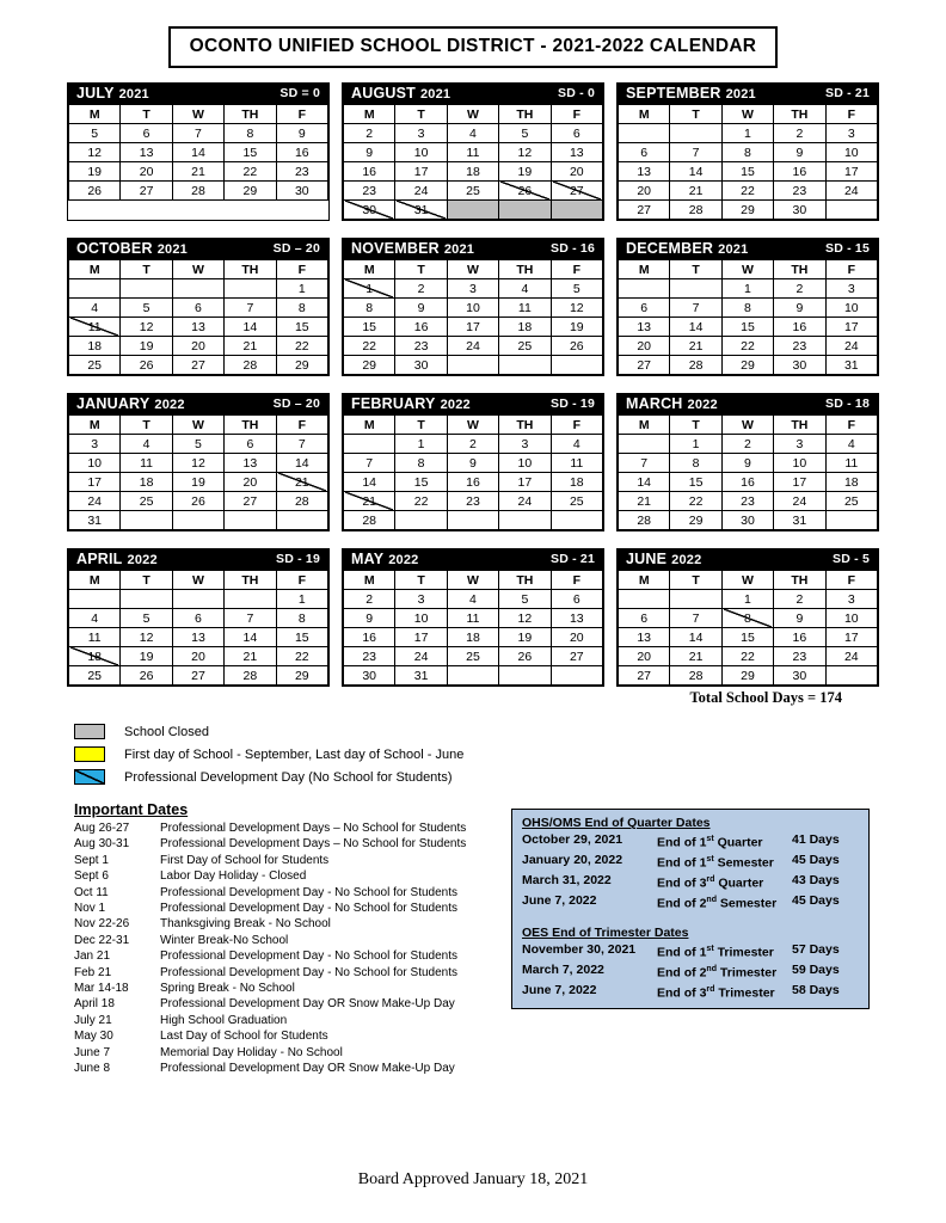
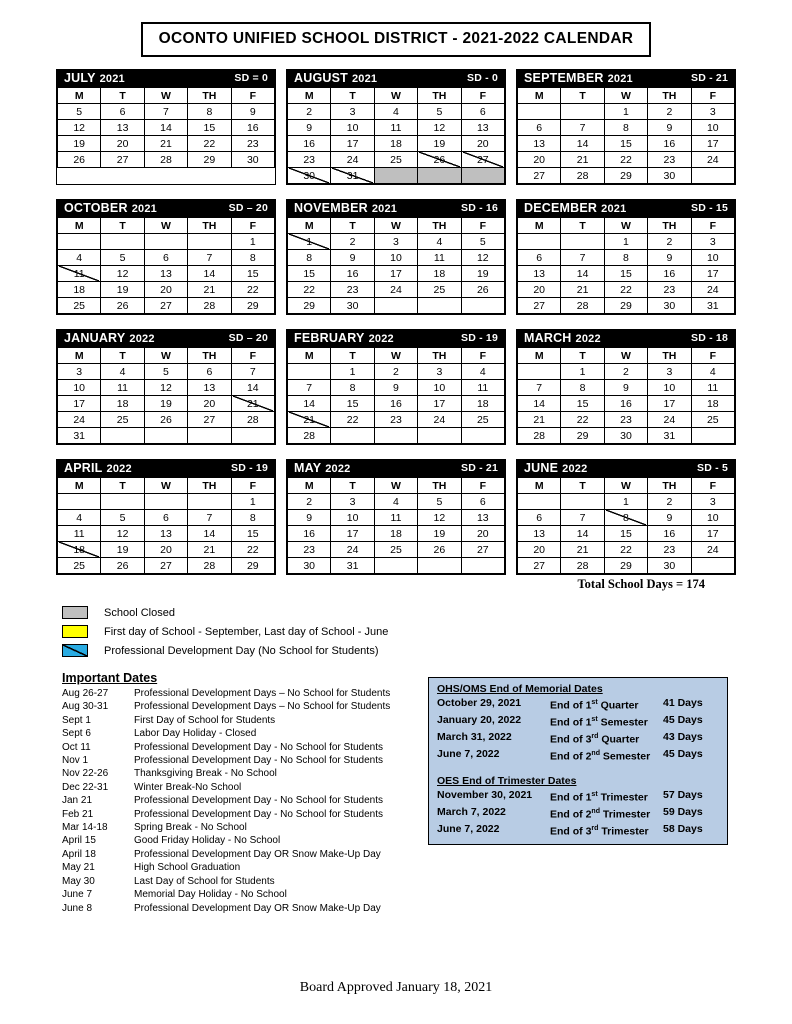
  OCONTO UNIFIED SCHOOL DISTRICT - 2021-2022 CALENDAR
  JULY 2021
  SD = 0
  M	T	W	TH	F
  5	6	7	8	9
  12	13	14	15	16
  19	20	21	22	23
  26	27	28	29	30
  AUGUST 2021
  SD - 0
  M	T	W	TH	F
  2	3	4	5	6
  9	10	11	12	13
  16	17	18	19	20
  23	24	25	26	27
  30	31
  SEPTEMBER 2021
  SD - 21
  M	T	W	TH	F
  		1	2	3
  6	7	8	9	10
  13	14	15	16	17
  20	21	22	23	24
  27	28	29	30
  OCTOBER 2021
  SD – 20
  M	T	W	TH	F
  				1
  4	5	6	7	8
  11	12	13	14	15
  18	19	20	21	22
  25	26	27	28	29
  NOVEMBER 2021
  SD - 16
  M	T	W	TH	F
  1	2	3	4	5
  8	9	10	11	12
  15	16	17	18	19
  22	23	24	25	26
  29	30
  DECEMBER 2021
  SD - 15
  M	T	W	TH	F
  		1	2	3
  6	7	8	9	10
  13	14	15	16	17
  20	21	22	23	24
  27	28	29	30	31
  JANUARY 2022
  SD – 20
  M	T	W	TH	F
  3	4	5	6	7
  10	11	12	13	14
  17	18	19	20	21
  24	25	26	27	28
  31
  FEBRUARY 2022
  SD - 19
  M	T	W	TH	F
  	1	2	3	4
  7	8	9	10	11
  14	15	16	17	18
  21	22	23	24	25
  28
  MARCH 2022
  SD - 18
  M	T	W	TH	F
  	1	2	3	4
  7	8	9	10	11
  14	15	16	17	18
  21	22	23	24	25
  28	29	30	31
  APRIL 2022
  SD - 19
  M	T	W	TH	F
  				1
  4	5	6	7	8
  11	12	13	14	15
  18	19	20	21	22
  25	26	27	28	29
  MAY 2022
  SD - 21
  M	T	W	TH	F
  2	3	4	5	6
  9	10	11	12	13
  16	17	18	19	20
  23	24	25	26	27
  30	31
  JUNE 2022
  SD - 5
  M	T	W	TH	F
  		1	2	3
  6	7	8	9	10
  13	14	15	16	17
  20	21	22	23	24
  27	28	29	30
  Total School Days = 174
  School Closed
  First day of School - September, Last day of School - June
  Professional Development Day (No School for Students)
  Important Dates
  Aug 26-27
  Professional Development Days – No School for Students
  Aug 30-31
  Professional Development Days – No School for Students
  Sept 1
  First Day of School for Students
  Sept 6
  Labor Day Holiday - Closed
  Oct 11
  Professional Development Day - No School for Students
  Nov 1
  Professional Development Day - No School for Students
  Nov 22-26
  Thanksgiving Break - No School
  Dec 22-31
  Winter Break-No School
  Jan 21
  Professional Development Day - No School for Students
  Feb 21
  Professional Development Day - No School for Students
  Mar 14-18
  Spring Break - No School
+ April 15
+ Good Friday Holiday - No School
  April 18
  Professional Development Day OR Snow Make-Up Day
- July 21
+ May 21
  High School Graduation
  May 30
  Last Day of School for Students
  June 7
  Memorial Day Holiday - No School
  June 8
  Professional Development Day OR Snow Make-Up Day
- OHS/OMS End of Quarter Dates
+ OHS/OMS End of Memorial Dates
  October 29, 2021
  End of 1 Quarter
  41 Days
  January 20, 2022
  End of 1 Semester
  45 Days
  March 31, 2022
  End of 3 Quarter
  43 Days
  June 7, 2022
  End of 2 Semester
  45 Days
  OES End of Trimester Dates
  November 30, 2021
  End of 1 Trimester
  57 Days
  March 7, 2022
  End of 2 Trimester
  59 Days
  June 7, 2022
  End of 3 Trimester
  58 Days
  Board Approved January 18, 2021
